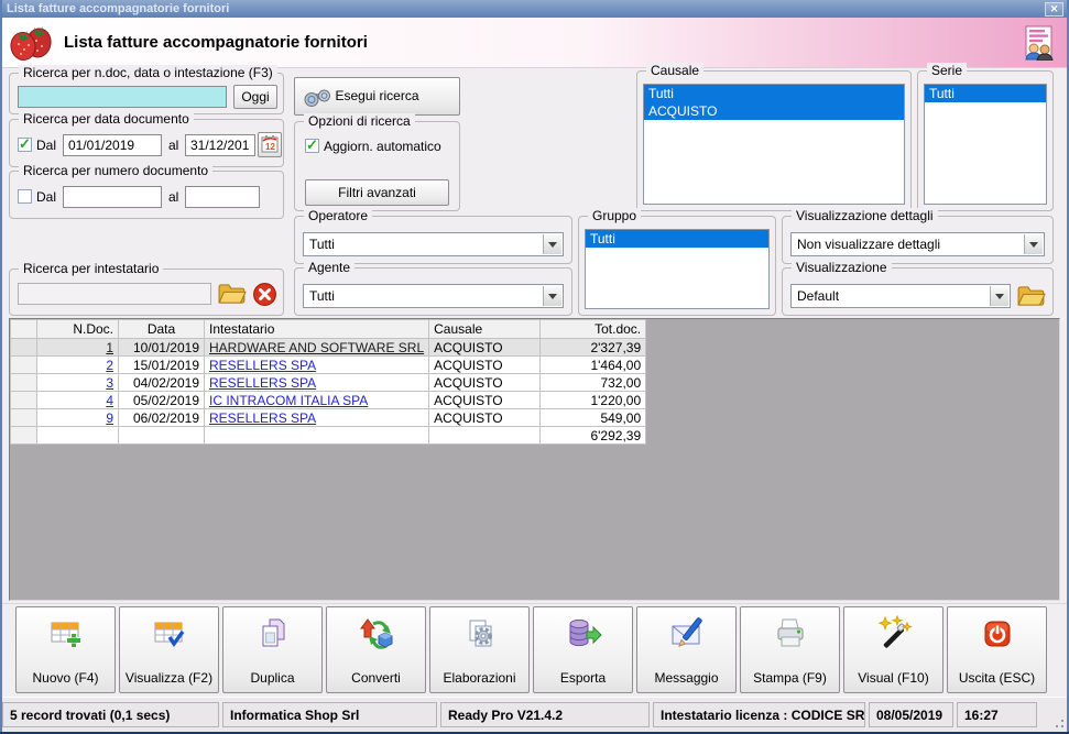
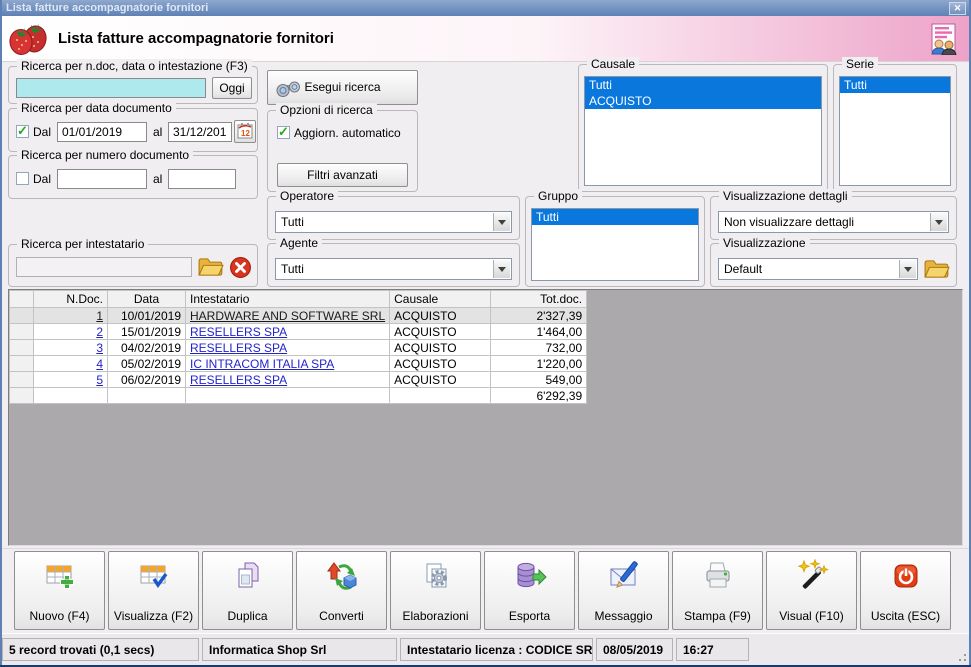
  Lista fatture accompagnatorie fornitori
  ✕
  Lista fatture accompagnatorie fornitori
  Ricerca per n.doc, data o intestazione (F3)
  Oggi
  Ricerca per data documento
  Dal
  01/01/2019
  al
  31/12/201
  12
  Ricerca per numero documento
  Dal
  al
  Ricerca per intestatario
  Esegui ricerca
  Opzioni di ricerca
  Aggiorn. automatico
  Filtri avanzati
  Operatore
  Tutti
  Agente
  Tutti
  Causale
  Tutti
  ACQUISTO
  Serie
  Tutti
  Gruppo
  Tutti
  Visualizzazione dettagli
  Non visualizzare dettagli
  Visualizzazione
  Default
  	N.Doc.	Data	Intestatario	Causale	Tot.doc.
  	1	10/01/2019	HARDWARE AND SOFTWARE SRL	ACQUISTO	2'327,39
  	2	15/01/2019	RESELLERS SPA	ACQUISTO	1'464,00
  	3	04/02/2019	RESELLERS SPA	ACQUISTO	732,00
  	4	05/02/2019	IC INTRACOM ITALIA SPA	ACQUISTO	1'220,00
- 	9	06/02/2019	RESELLERS SPA	ACQUISTO	549,00
+ 	5	06/02/2019	RESELLERS SPA	ACQUISTO	549,00
  					6'292,39
  Nuovo (F4)
  Visualizza (F2)
  Duplica
  Converti
  Elaborazioni
  Esporta
  Messaggio
  Stampa (F9)
  Visual (F10)
  Uscita (ESC)
  5 record trovati (0,1 secs)
  Informatica Shop Srl
- Ready Pro V21.4.2
  Intestatario licenza : CODICE SR
  08/05/2019
  16:27
